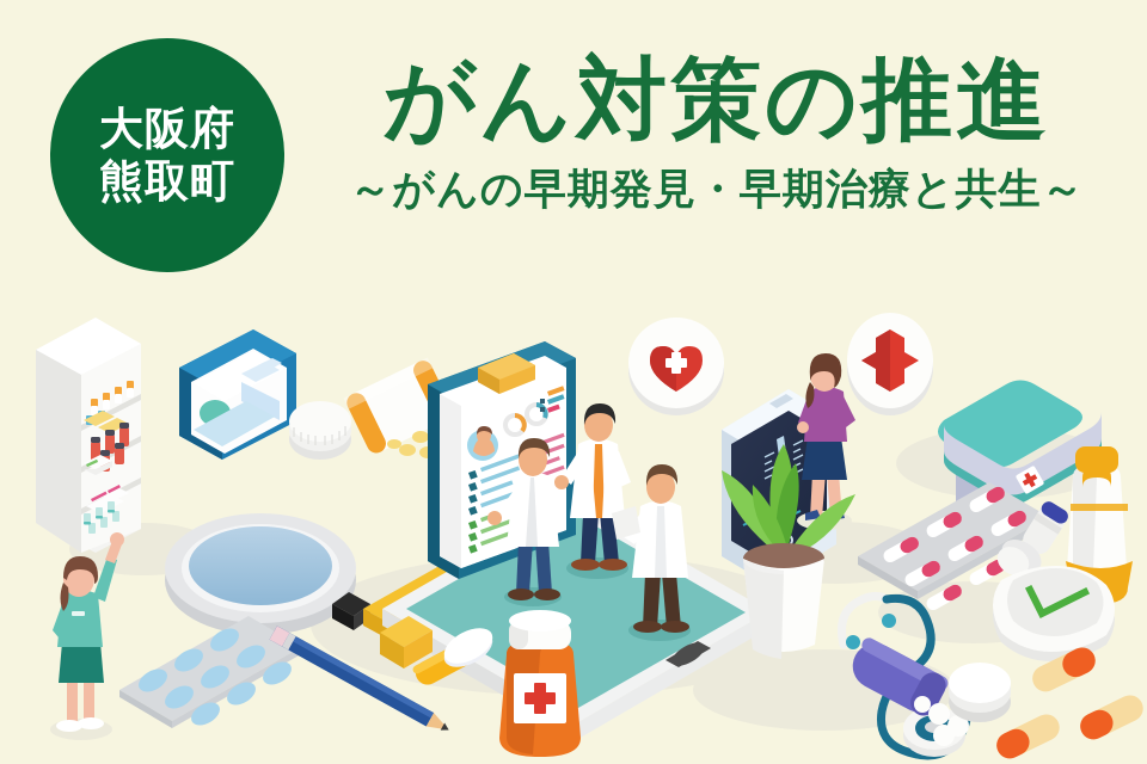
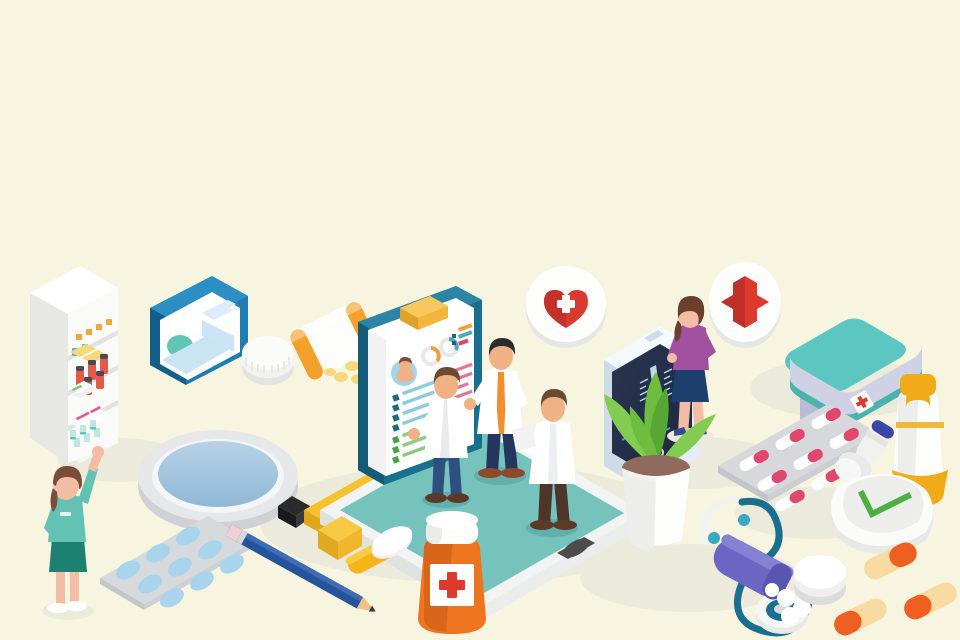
- 大阪府
- 熊取町
- がん対策の推進
- ～がんの早期発見・早期治療と共生～
